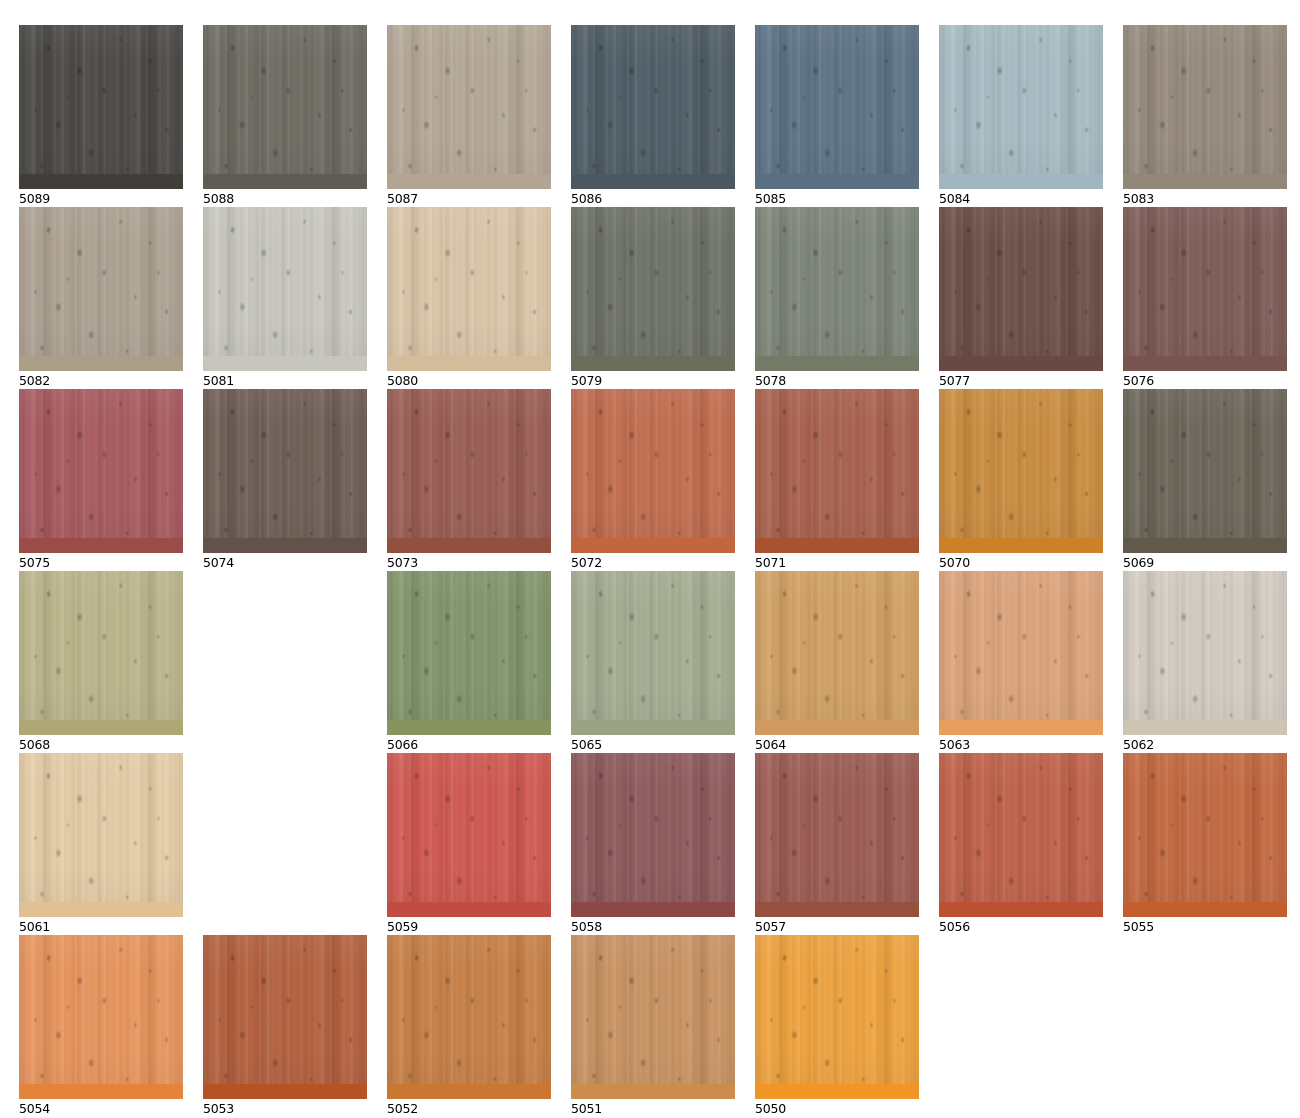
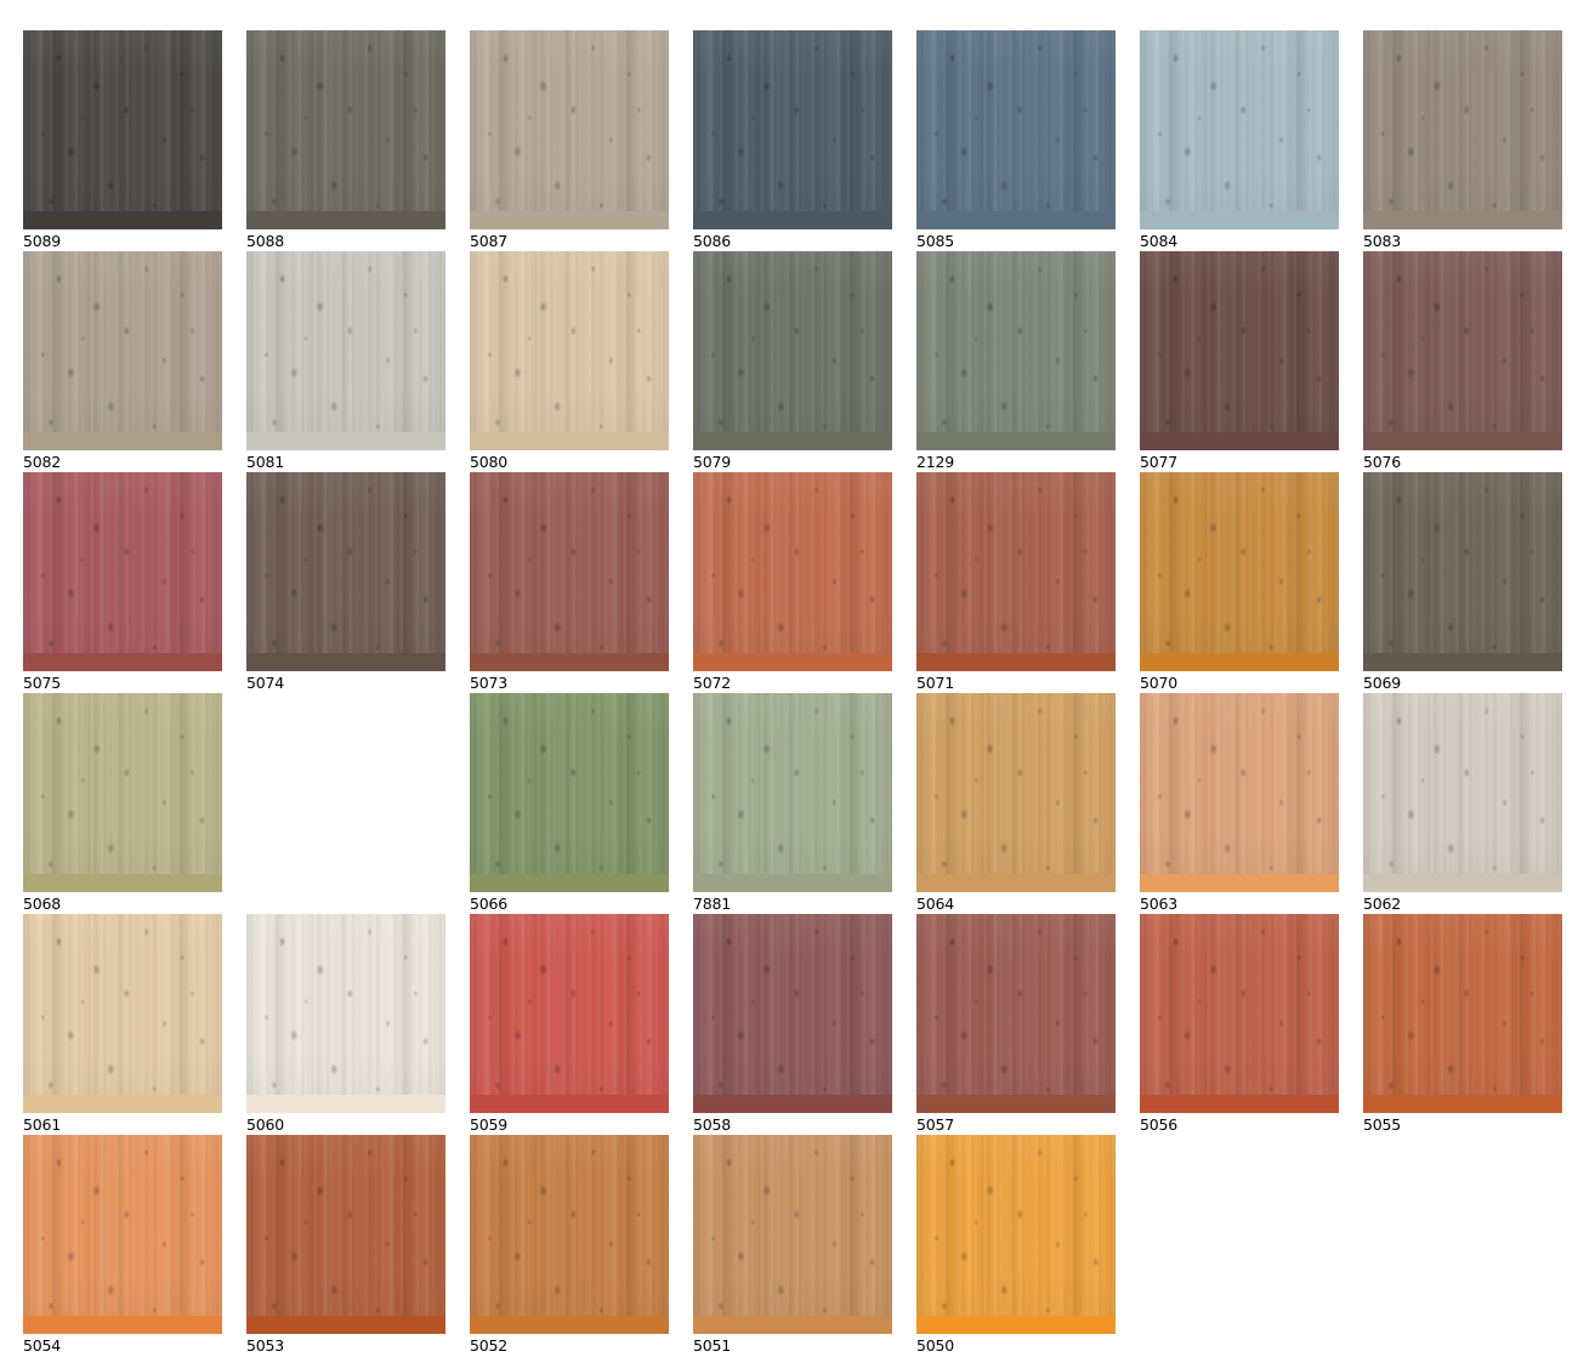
  5089
  5088
  5087
  5086
  5085
  5084
  5083
  5082
  5081
  5080
  5079
- 5078
+ 2129
  5077
  5076
  5075
  5074
  5073
  5072
  5071
  5070
  5069
  5068
  5066
- 5065
+ 7881
  5064
  5063
  5062
  5061
+ 5060
  5059
  5058
  5057
  5056
  5055
  5054
  5053
  5052
  5051
  5050
